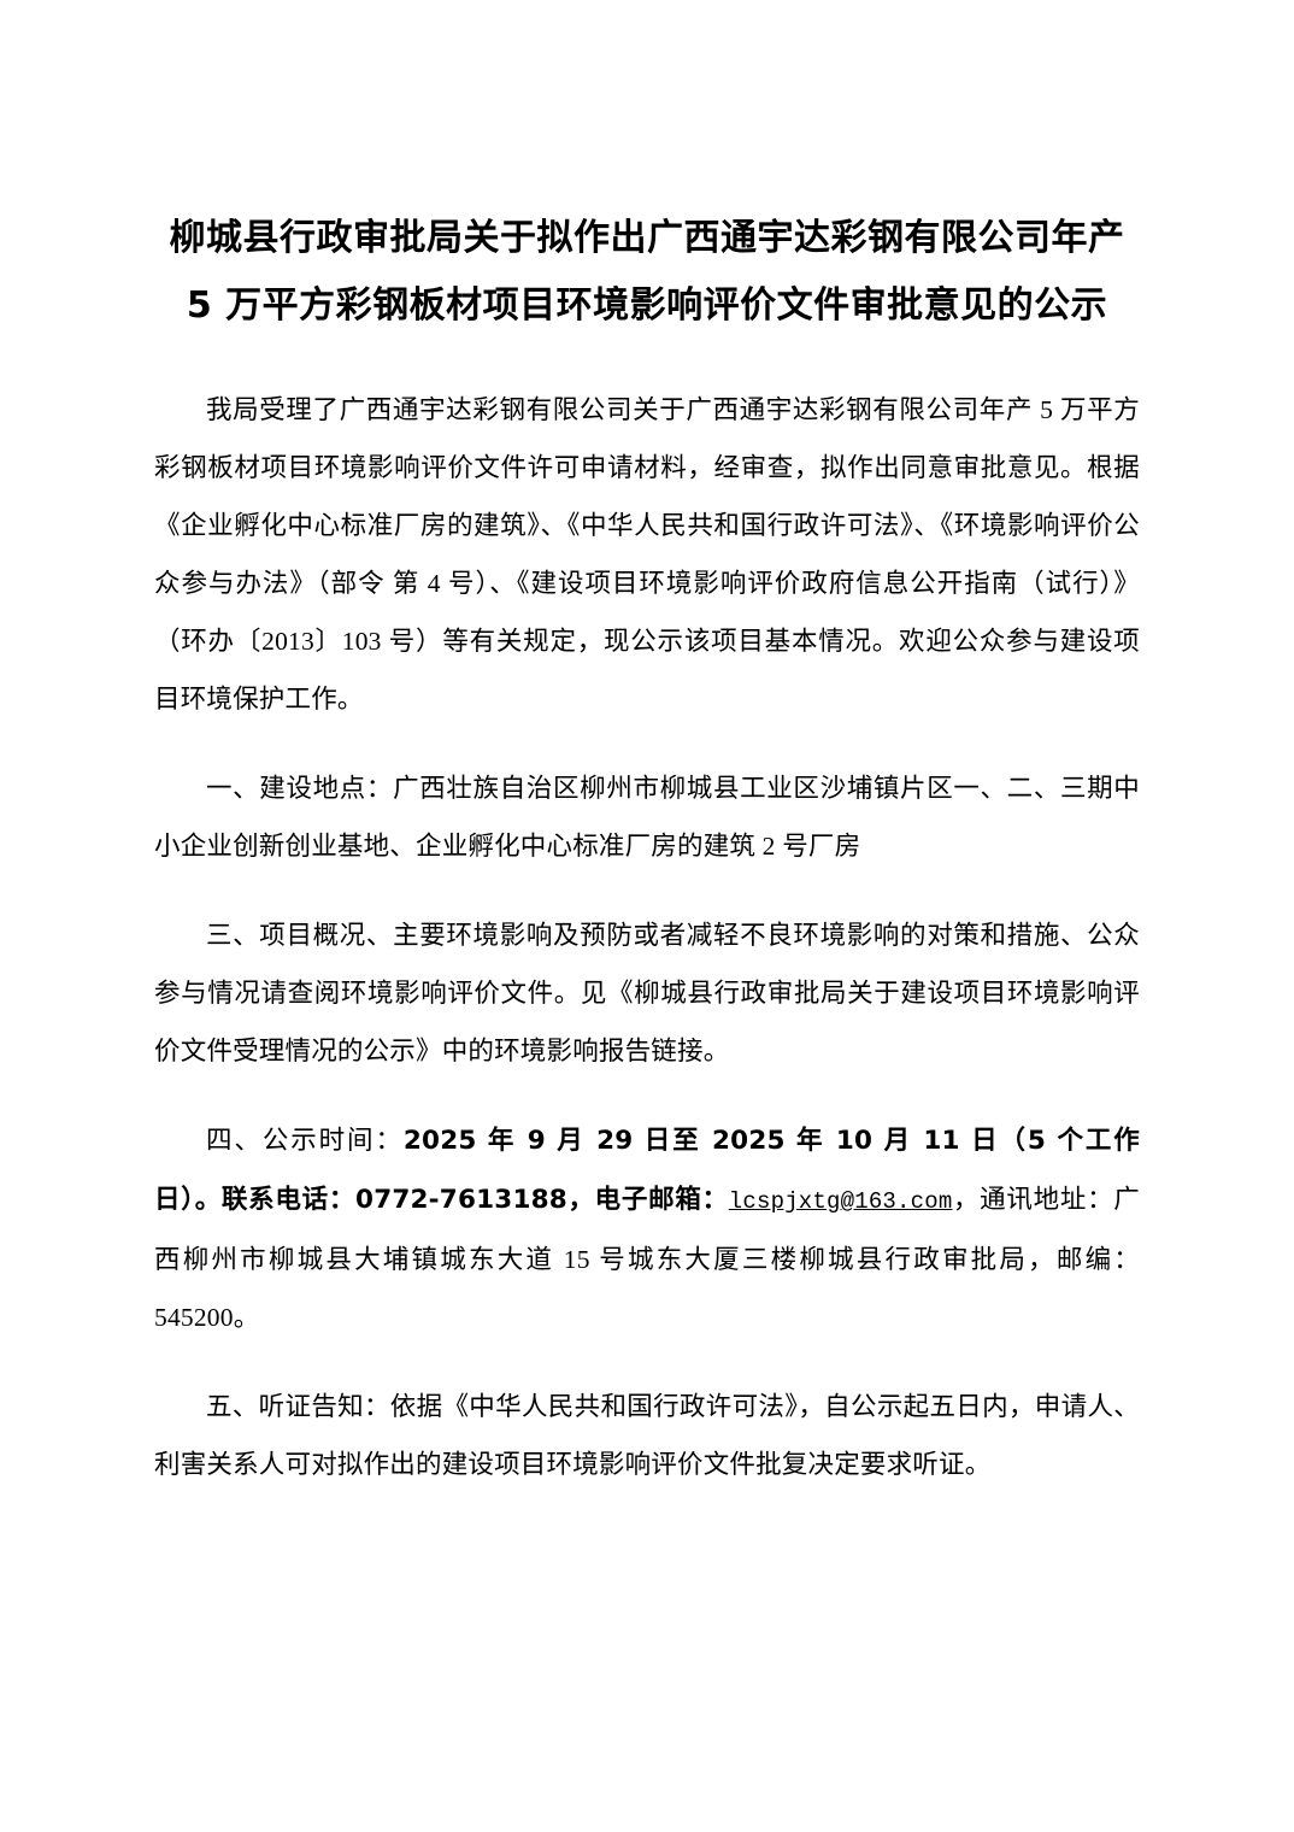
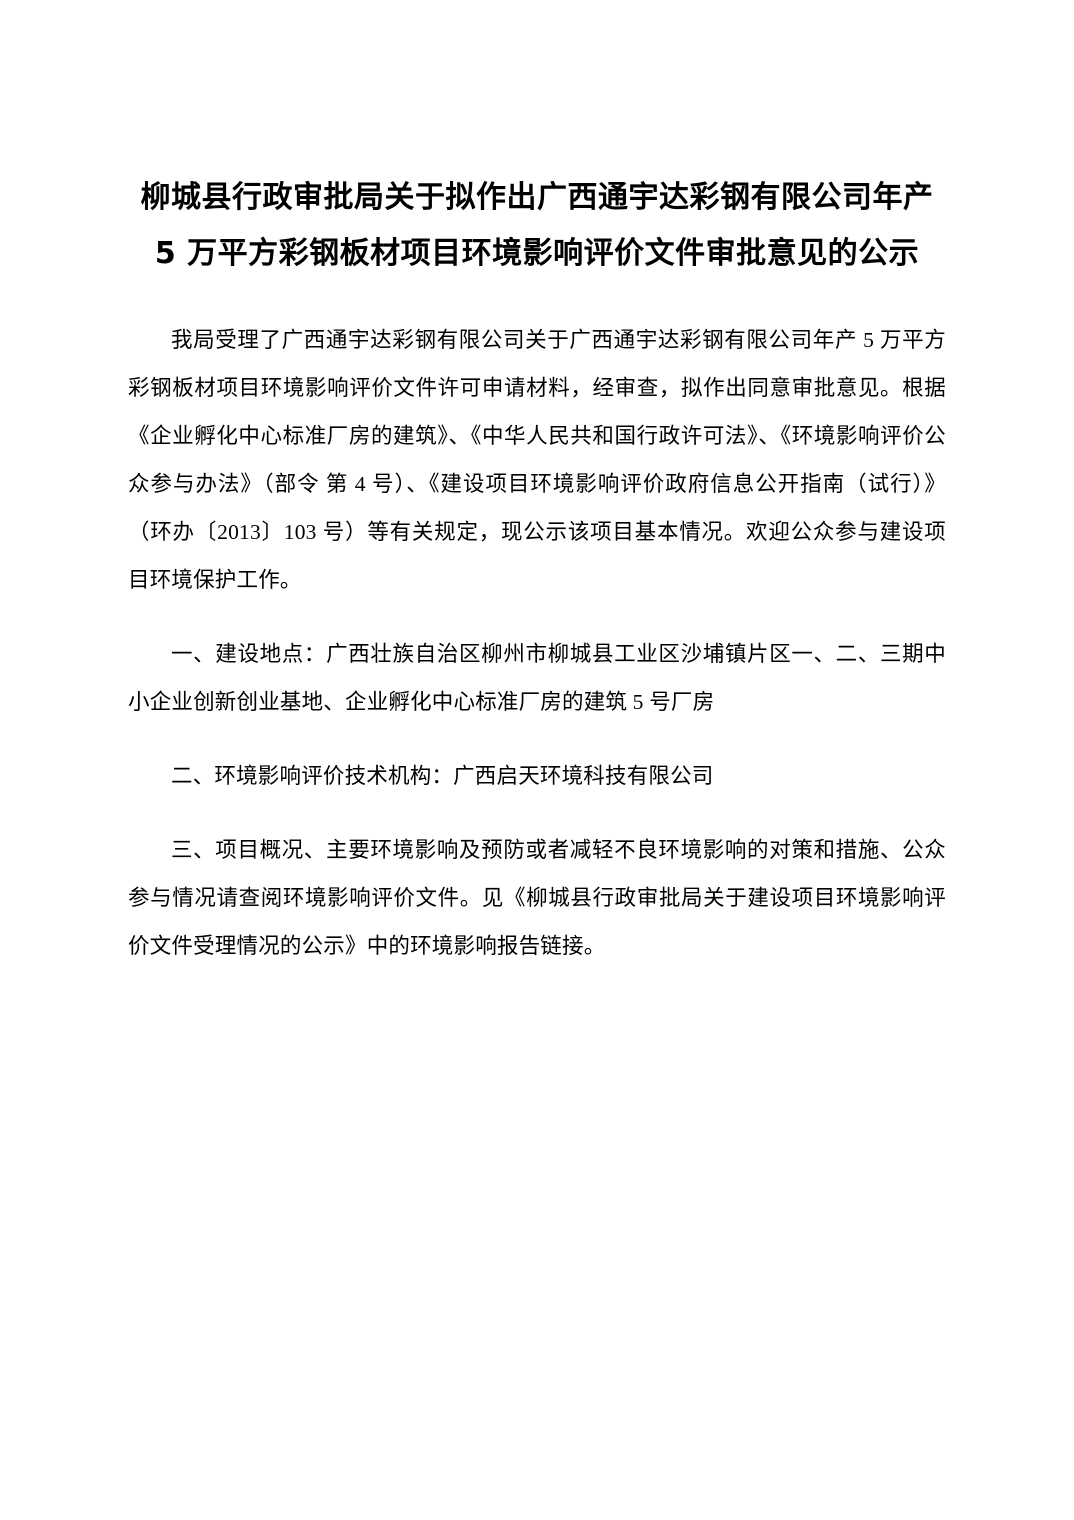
  柳城县行政审批局关于拟作出广西通宇达彩钢有限公司年产 5 万平方彩钢板材项目环境影响评价文件审批意见的公示
  我局受理了广西通宇达彩钢有限公司关于广西通宇达彩钢有限公司年产 5 万平方彩钢板材项目环境影响评价文件许可申请材料，经审查，拟作出同意审批意见。根据《企业孵化中心标准厂房的建筑》、《中华人民共和国行政许可法》、《环境影响评价公众参与办法》（部令 第 4 号）、《建设项目环境影响评价政府信息公开指南（试行）》（环办〔2013〕103 号）等有关规定，现公示该项目基本情况。欢迎公众参与建设项目环境保护工作。
- 一、建设地点：广西壮族自治区柳州市柳城县工业区沙埔镇片区一、二、三期中小企业创新创业基地、企业孵化中心标准厂房的建筑 2 号厂房
+ 一、建设地点：广西壮族自治区柳州市柳城县工业区沙埔镇片区一、二、三期中小企业创新创业基地、企业孵化中心标准厂房的建筑 5 号厂房
+ 二、环境影响评价技术机构：广西启天环境科技有限公司
  三、项目概况、主要环境影响及预防或者减轻不良环境影响的对策和措施、公众参与情况请查阅环境影响评价文件。见《柳城县行政审批局关于建设项目环境影响评价文件受理情况的公示》中的环境影响报告链接。
- 四、公示时间：2025 年 9 月 29 日至 2025 年 10 月 11 日（5 个工作日）。联系电话：0772-7613188，电子邮箱：lcspjxtg@163.com，通讯地址：广西柳州市柳城县大埔镇城东大道 15 号城东大厦三楼柳城县行政审批局，邮编：545200。
- 五、听证告知：依据《中华人民共和国行政许可法》，自公示起五日内，申请人、利害关系人可对拟作出的建设项目环境影响评价文件批复决定要求听证。
